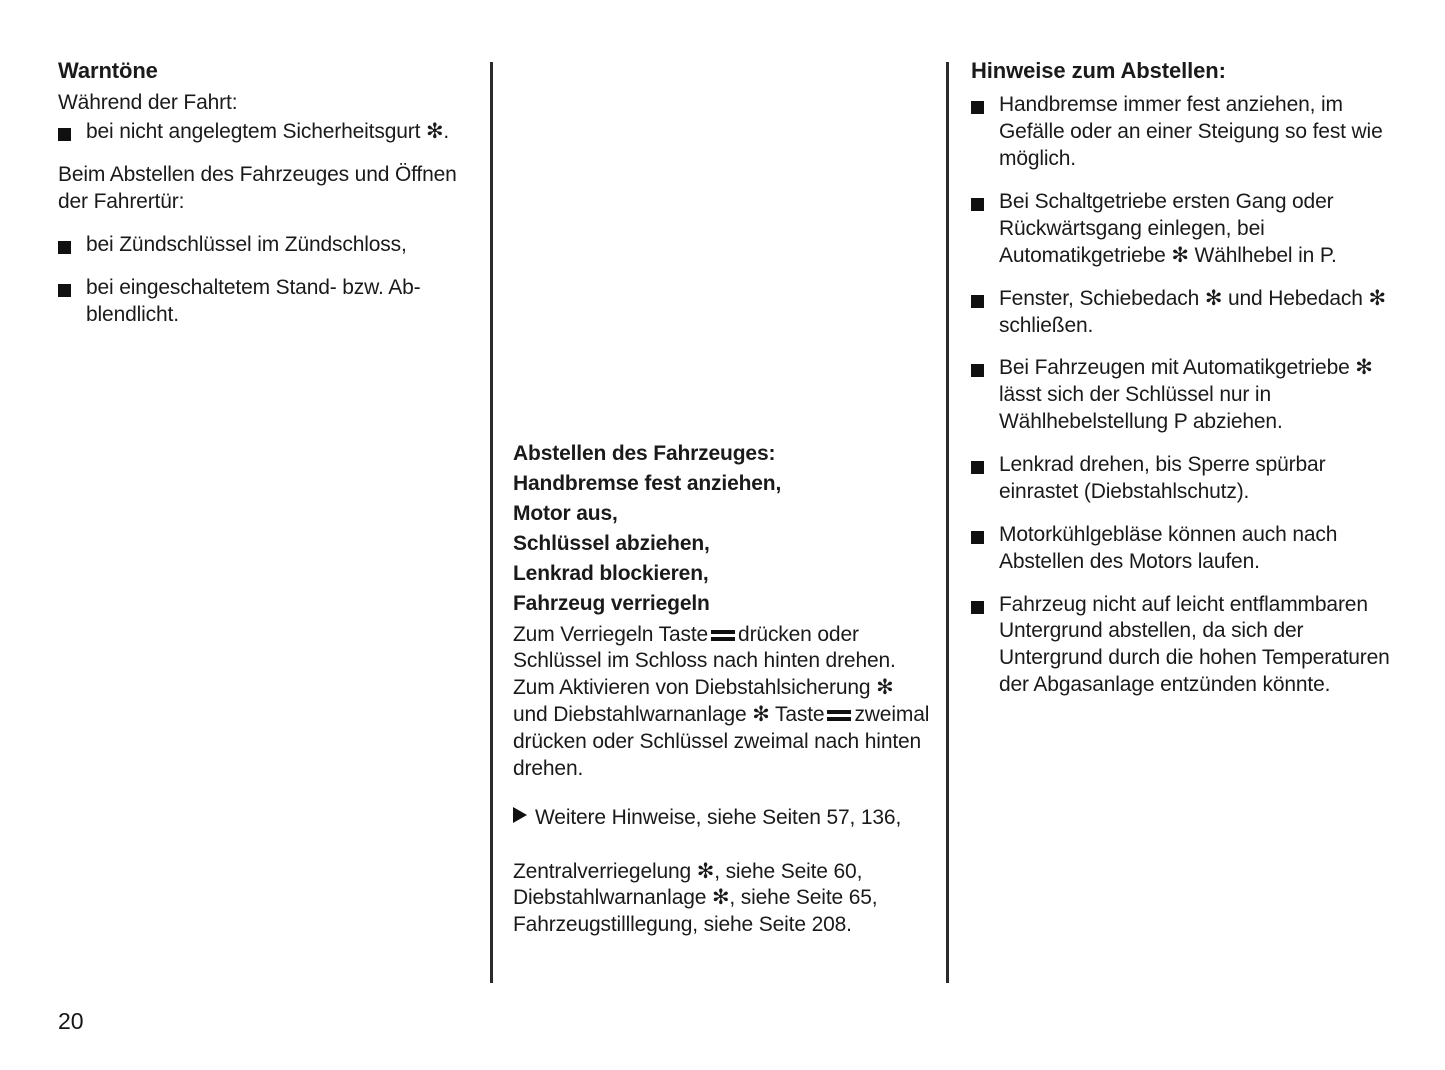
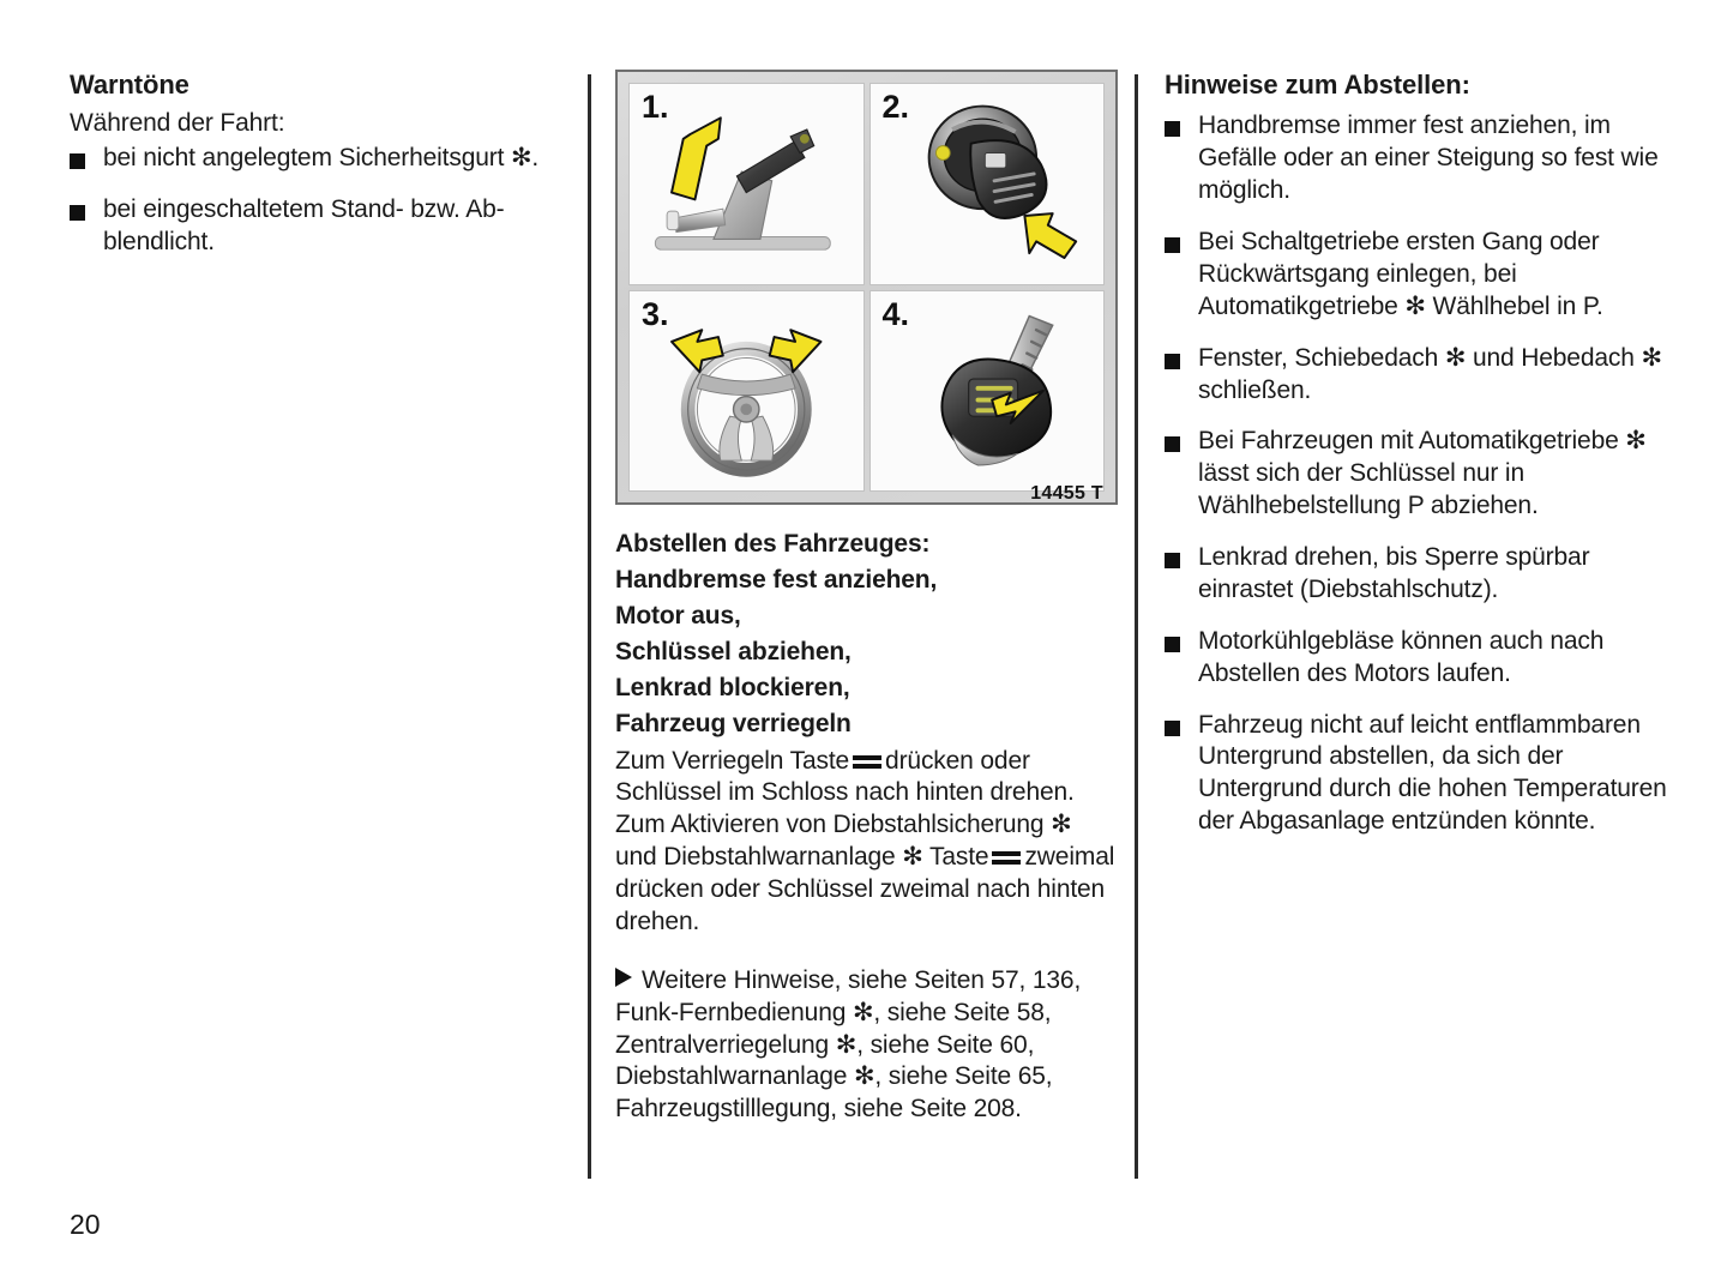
  Warntöne
  Während der Fahrt:
  bei nicht angelegtem Sicherheitsgurt ✻.
- Beim Abstellen des Fahrzeuges und Öffnen der Fahrertür:
- bei Zündschlüssel im Zündschloss,
  bei eingeschaltetem Stand- bzw. Ab-blendlicht.
+ 1.
+ 2.
+ 3.
+ 4.
+ 14455 T
  Abstellen des Fahrzeuges:
  Handbremse fest anziehen,
  Motor aus,
  Schlüssel abziehen,
  Lenkrad blockieren,
  Fahrzeug verriegeln
  Zum Verriegeln Taste drücken oder Schlüssel im Schloss nach hinten drehen. Zum Aktivieren von Diebstahlsicherung ✻ und Diebstahlwarnanlage ✻ Taste zweimal drücken oder Schlüssel zweimal nach hinten drehen.
  Weitere Hinweise, siehe Seiten 57, 136,
+ Funk-Fernbedienung ✻, siehe Seite 58,
  Zentralverriegelung ✻, siehe Seite 60,
  Diebstahlwarnanlage ✻, siehe Seite 65,
  Fahrzeugstilllegung, siehe Seite 208.
  Hinweise zum Abstellen:
  Handbremse immer fest anziehen, im Gefälle oder an einer Steigung so fest wie möglich.
  Bei Schaltgetriebe ersten Gang oder Rückwärtsgang einlegen, bei Automatikgetriebe ✻ Wählhebel in P.
  Fenster, Schiebedach ✻ und Hebedach ✻ schließen.
  Bei Fahrzeugen mit Automatikgetriebe ✻ lässt sich der Schlüssel nur in Wählhebelstellung P abziehen.
  Lenkrad drehen, bis Sperre spürbar einrastet (Diebstahlschutz).
  Motorkühlgebläse können auch nach Abstellen des Motors laufen.
  Fahrzeug nicht auf leicht entflammbaren Untergrund abstellen, da sich der Untergrund durch die hohen Temperaturen der Abgasanlage entzünden könnte.
  20
